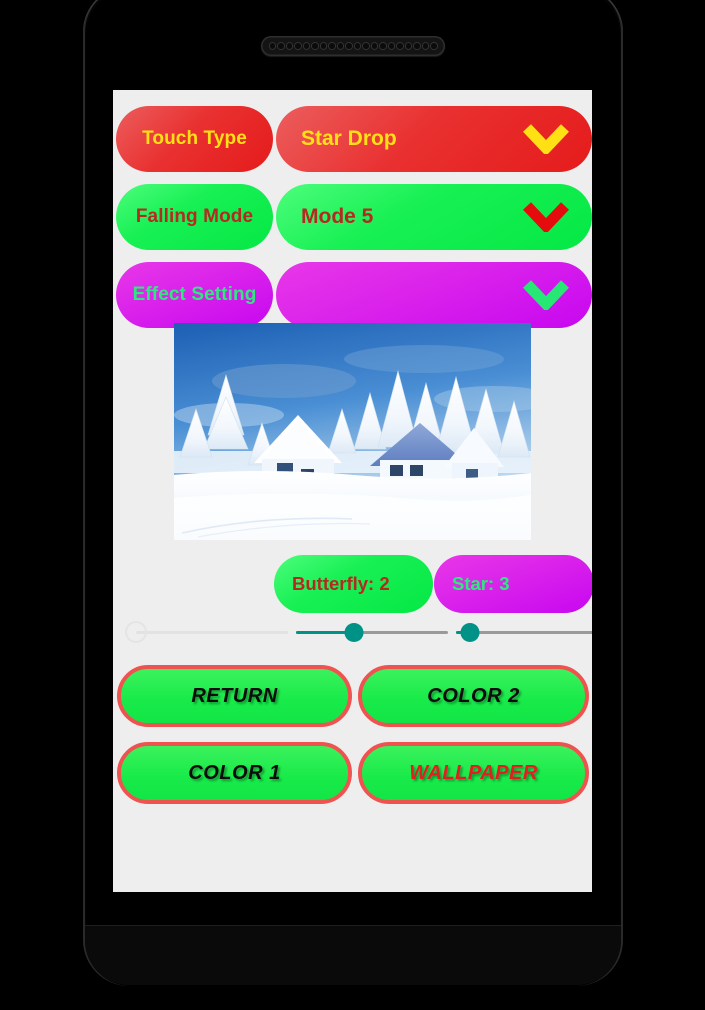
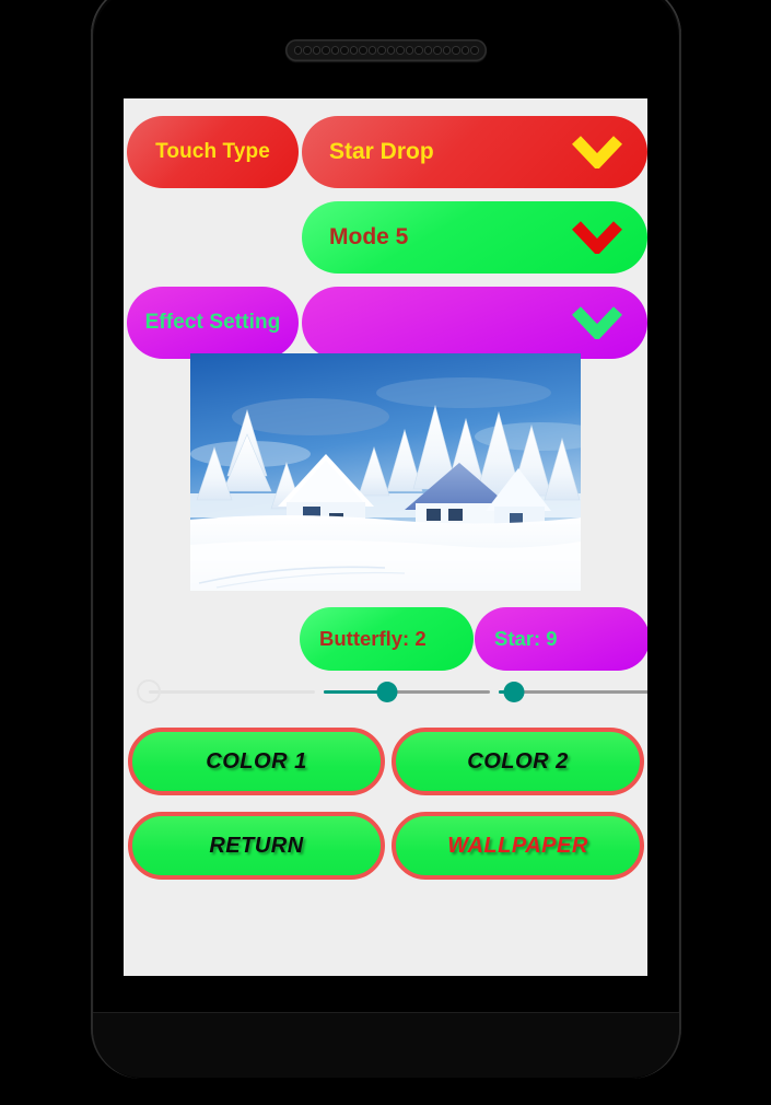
  Touch Type
  Star Drop
- Falling Mode
  Mode 5
  Effect Setting
  Butterfly: 2
- Star: 3
+ Star: 9
- RETURN
+ COLOR 1
  COLOR 2
- COLOR 1
+ RETURN
  WALLPAPER
